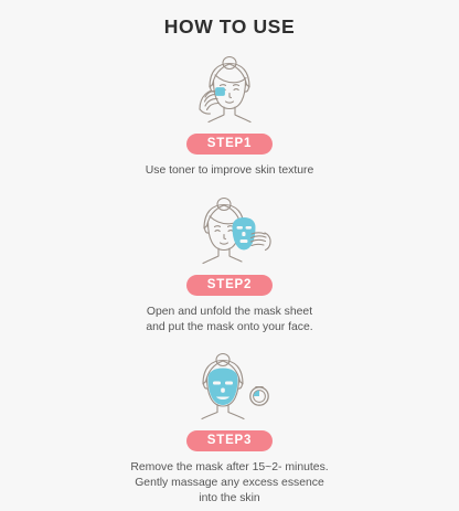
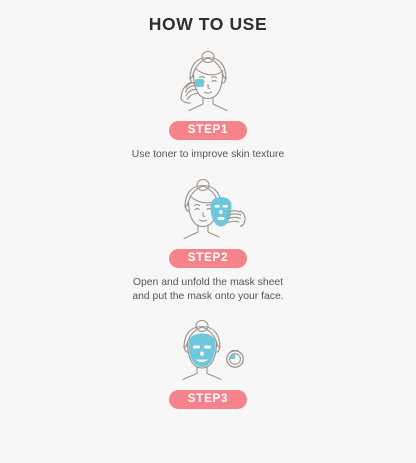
  HOW TO USE
  STEP1
  Use toner to improve skin texture
  STEP2
  Open and unfold the mask sheet
  and put the mask onto your face.
  STEP3
- Remove the mask after 15~2- minutes.
- Gently massage any excess essence
- into the skin
